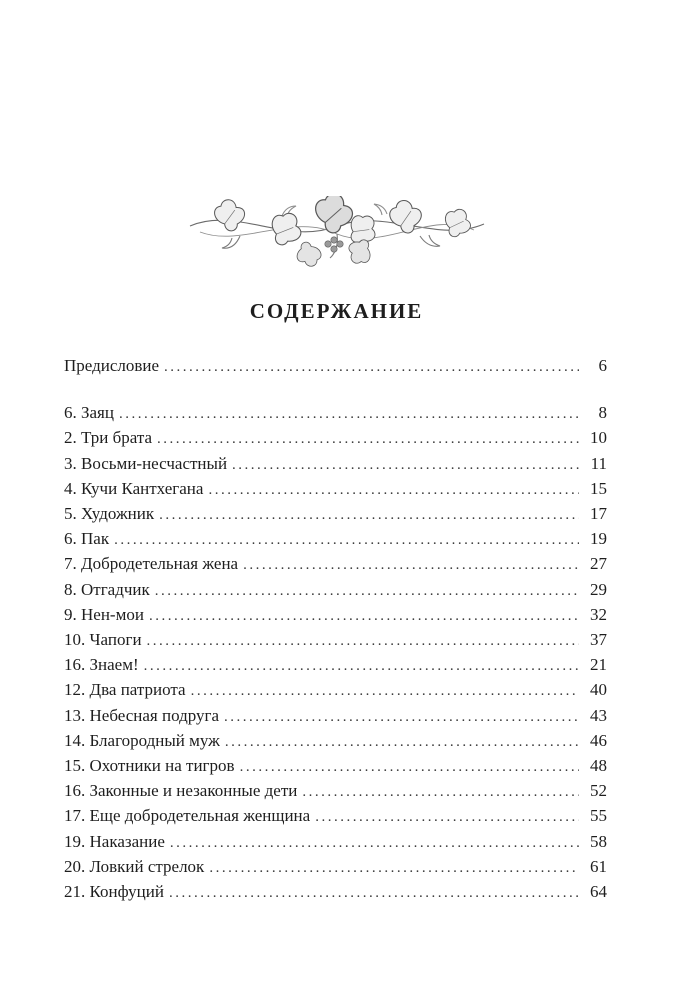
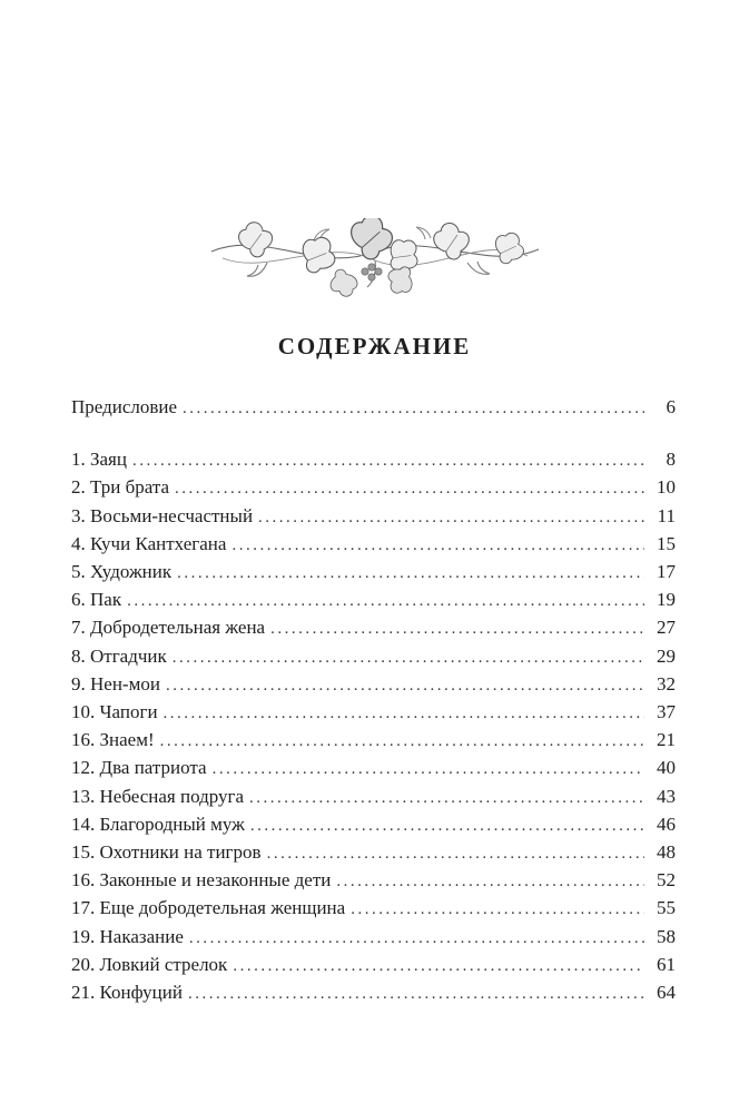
  СОДЕРЖАНИЕ
  Предисловие
  6
- 6. Заяц
+ 1. Заяц
  8
  2. Три брата
  10
  3. Восьми-несчастный
  11
  4. Кучи Кантхегана
  15
  5. Художник
  17
  6. Пак
  19
  7. Добродетельная жена
  27
  8. Отгадчик
  29
  9. Нен-мои
  32
  10. Чапоги
  37
  16. Знаем!
  21
  12. Два патриота
  40
  13. Небесная подруга
  43
  14. Благородный муж
  46
  15. Охотники на тигров
  48
  16. Законные и незаконные дети
  52
  17. Еще добродетельная женщина
  55
  19. Наказание
  58
  20. Ловкий стрелок
  61
  21. Конфуций
  64
